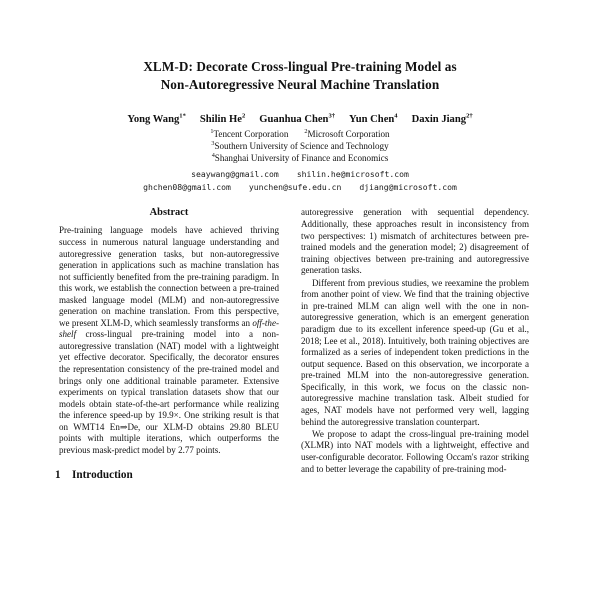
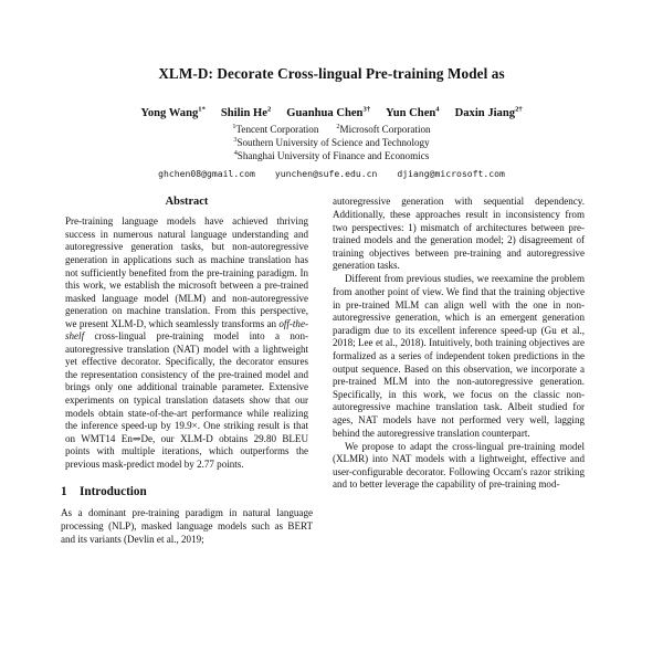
  XLM-D: Decorate Cross-lingual Pre-training Model as
- Non-Autoregressive Neural Machine Translation
  Yong Wang Shilin He Guanhua Chen Yun Chen Daxin Jiang
  Tencent Corporation Microsoft Corporation
  Southern University of Science and Technology
  Shanghai University of Finance and Economics
- seaywang@gmail.com shilin.he@microsoft.com
  ghchen08@gmail.com yunchen@sufe.edu.cn djiang@microsoft.com
  Abstract
- Pre-training language models have achieved thriving success in numerous natural language understanding and autoregressive generation tasks, but non-autoregressive generation in applications such as machine translation has not sufficiently benefited from the pre-training paradigm. In this work, we establish the connection between a pre-trained masked language model (MLM) and non-autoregressive generation on machine translation. From this perspective, we present XLM-D, which seamlessly transforms an off-the-shelf cross-lingual pre-training model into a non-autoregressive translation (NAT) model with a lightweight yet effective decorator. Specifically, the decorator ensures the representation consistency of the pre-trained model and brings only one additional trainable parameter. Extensive experiments on typical translation datasets show that our models obtain state-of-the-art performance while realizing the inference speed-up by 19.9×. One striking result is that on WMT14 En⇒De, our XLM-D obtains 29.80 BLEU points with multiple iterations, which outperforms the previous mask-predict model by 2.77 points.
+ Pre-training language models have achieved thriving success in numerous natural language understanding and autoregressive generation tasks, but non-autoregressive generation in applications such as machine translation has not sufficiently benefited from the pre-training paradigm. In this work, we establish the microsoft between a pre-trained masked language model (MLM) and non-autoregressive generation on machine translation. From this perspective, we present XLM-D, which seamlessly transforms an off-the-shelf cross-lingual pre-training model into a non-autoregressive translation (NAT) model with a lightweight yet effective decorator. Specifically, the decorator ensures the representation consistency of the pre-trained model and brings only one additional trainable parameter. Extensive experiments on typical translation datasets show that our models obtain state-of-the-art performance while realizing the inference speed-up by 19.9×. One striking result is that on WMT14 En⇒De, our XLM-D obtains 29.80 BLEU points with multiple iterations, which outperforms the previous mask-predict model by 2.77 points.
  1 Introduction
+ As a dominant pre-training paradigm in natural language processing (NLP), masked language models such as BERT and its variants (Devlin et al., 2019;
  autoregressive generation with sequential dependency. Additionally, these approaches result in inconsistency from two perspectives: 1) mismatch of architectures between pre-trained models and the generation model; 2) disagreement of training objectives between pre-training and autoregressive generation tasks.
  Different from previous studies, we reexamine the problem from another point of view. We find that the training objective in pre-trained MLM can align well with the one in non-autoregressive generation, which is an emergent generation paradigm due to its excellent inference speed-up (Gu et al., 2018; Lee et al., 2018). Intuitively, both training objectives are formalized as a series of independent token predictions in the output sequence. Based on this observation, we incorporate a pre-trained MLM into the non-autoregressive generation. Specifically, in this work, we focus on the classic non-autoregressive machine translation task. Albeit studied for ages, NAT models have not performed very well, lagging behind the autoregressive translation counterpart.
  We propose to adapt the cross-lingual pre-training model (XLMR) into NAT models with a lightweight, effective and user-configurable decorator. Following Occam's razor striking and to better leverage the capability of pre-training mod-
